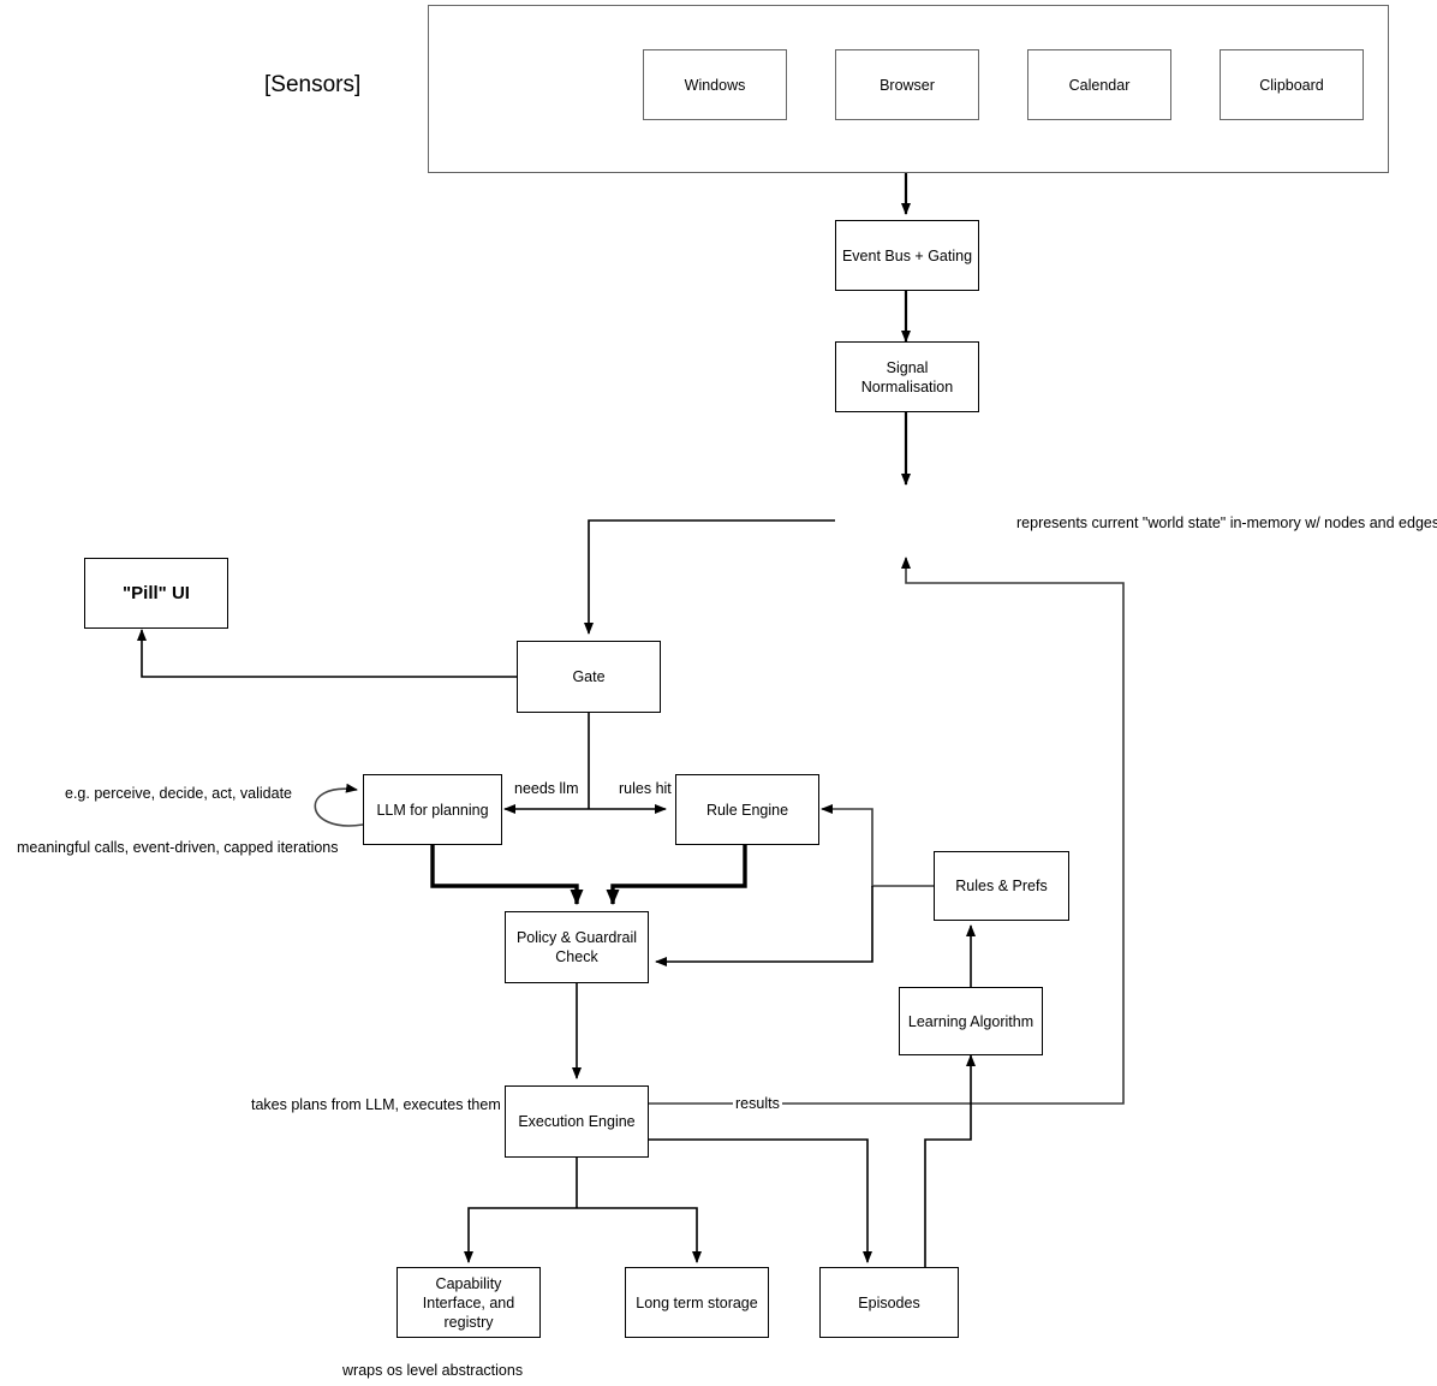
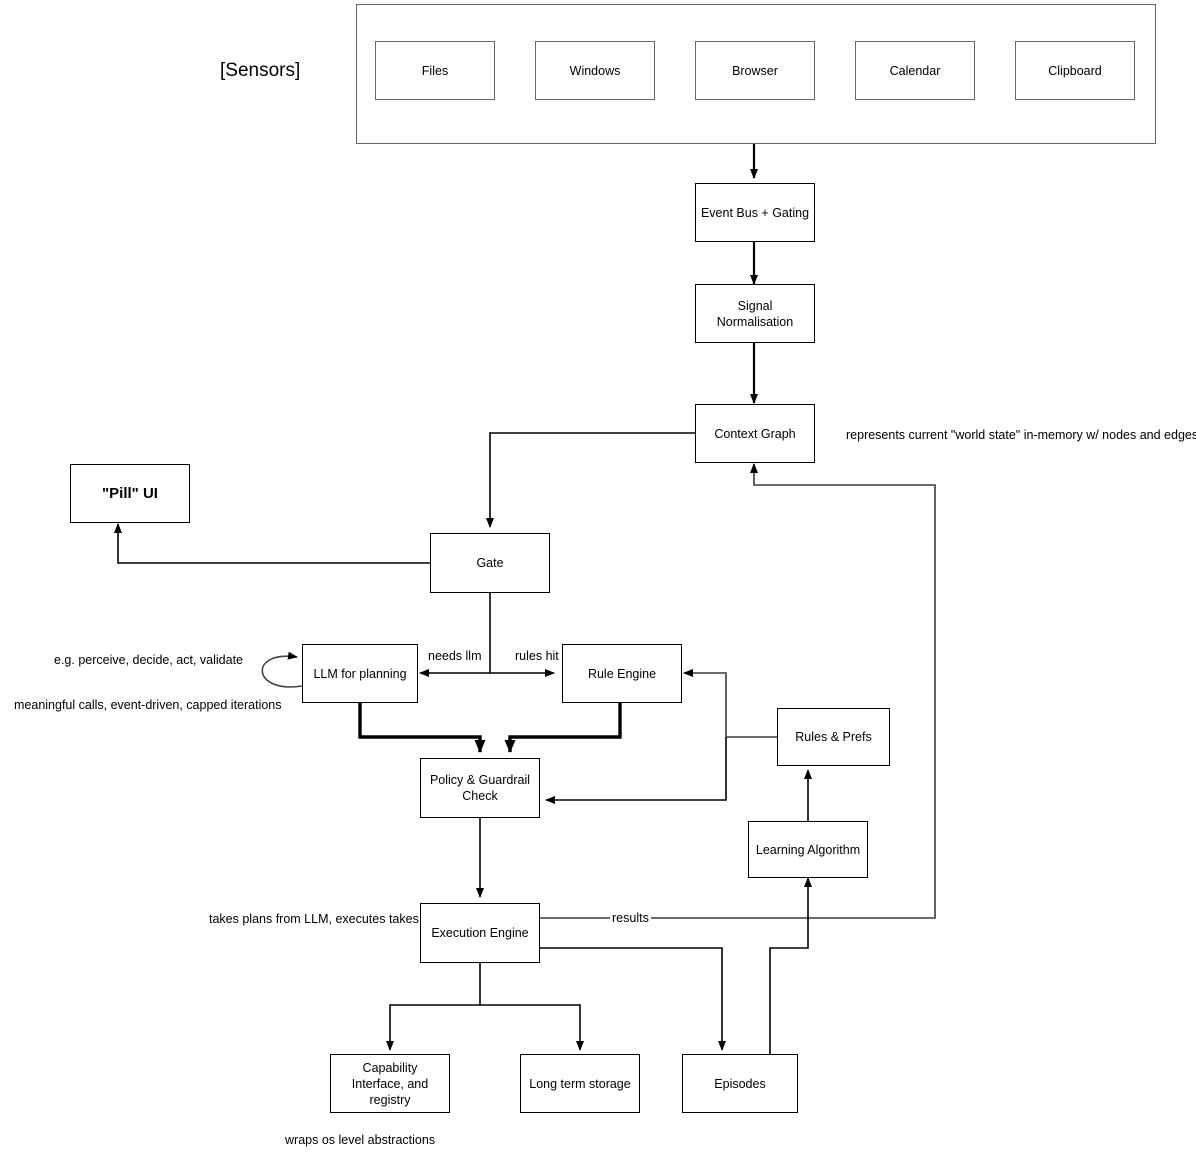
  [Sensors]
+ Files
  Windows
  Browser
  Calendar
  Clipboard
  Event Bus + Gating
  Signal Normalisation
+ Context Graph
  represents current "world state" in-memory w/ nodes and edges
  "Pill" UI
  Gate
  LLM for planning
  Rule Engine
  Rules & Prefs
  Policy & Guardrail Check
  Learning Algorithm
  Execution Engine
  Capability Interface, and registry
  Long term storage
  Episodes
  needs llm
  rules hit
  results
  e.g. perceive, decide, act, validate
  meaningful calls, event-driven, capped iterations
- takes plans from LLM, executes them
+ takes plans from LLM, executes takes
  wraps os level abstractions
